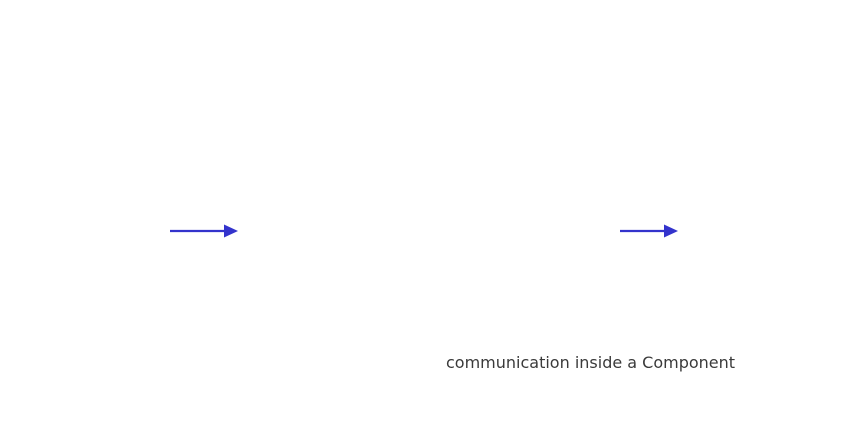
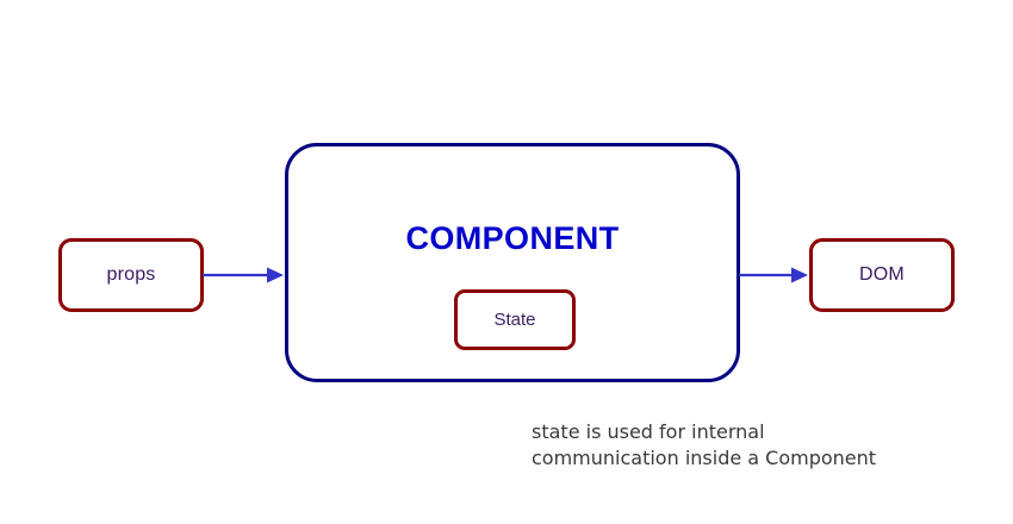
+ props
+ COMPONENT
+ State
+ DOM
+ state is used for internal
  communication inside a Component
